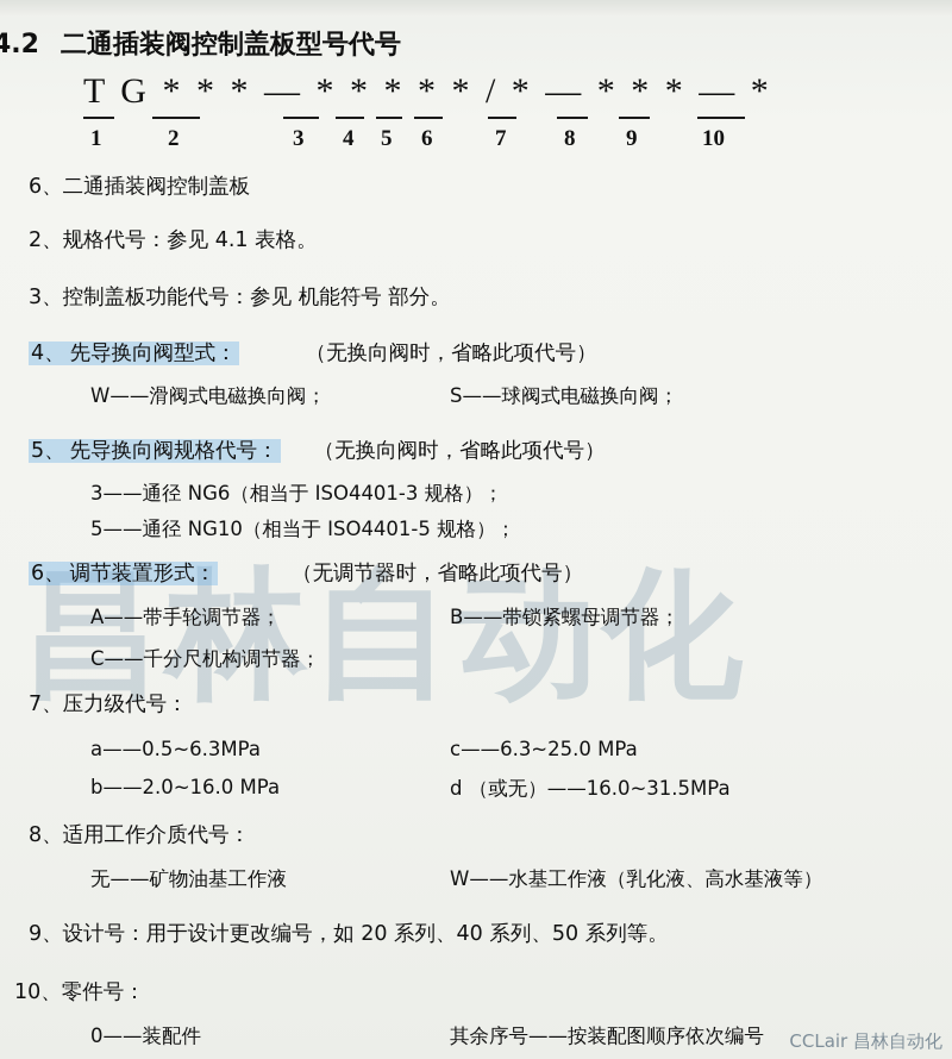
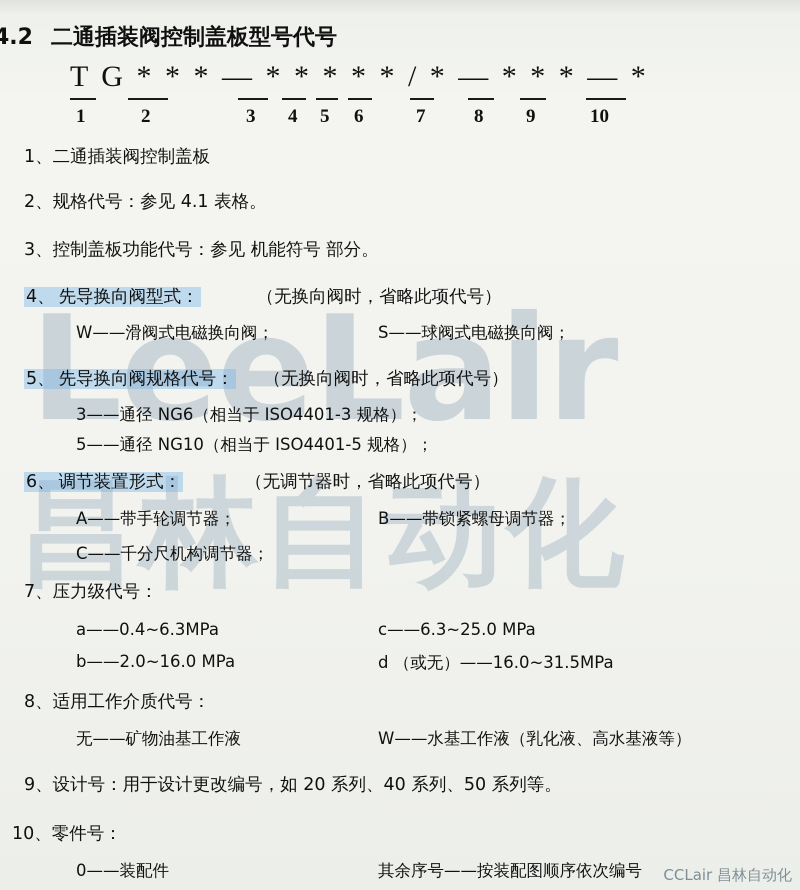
+ LeeLair
  昌林自动化
  CCLair 昌林自动化
  4.2 二通插装阀控制盖板型号代号
  T G * * * — * * * * * / * — * * * — *
  1
  2
  3
  4
  5
  6
  7
  8
  9
  10
- 6、二通插装阀控制盖板
+ 1、二通插装阀控制盖板
  2、规格代号：参见 4.1 表格。
  3、控制盖板功能代号：参见 机能符号 部分。
  4、 先导换向阀型式： （无换向阀时，省略此项代号）
  W——滑阀式电磁换向阀；
  S——球阀式电磁换向阀；
  5、 先导换向阀规格代号： （无换向阀时，省略此项代号）
  3——通径 NG6（相当于 ISO4401-3 规格）；
  5——通径 NG10（相当于 ISO4401-5 规格）；
  6、 调节装置形式： （无调节器时，省略此项代号）
  A——带手轮调节器；
  B——带锁紧螺母调节器；
  C——千分尺机构调节器；
  7、压力级代号：
- a——0.5~6.3MPa
+ a——0.4~6.3MPa
  c——6.3~25.0 MPa
  b——2.0~16.0 MPa
  d （或无）——16.0~31.5MPa
  8、适用工作介质代号：
  无——矿物油基工作液
  W——水基工作液（乳化液、高水基液等）
  9、设计号：用于设计更改编号，如 20 系列、40 系列、50 系列等。
  10、零件号：
  0——装配件
  其余序号——按装配图顺序依次编号
